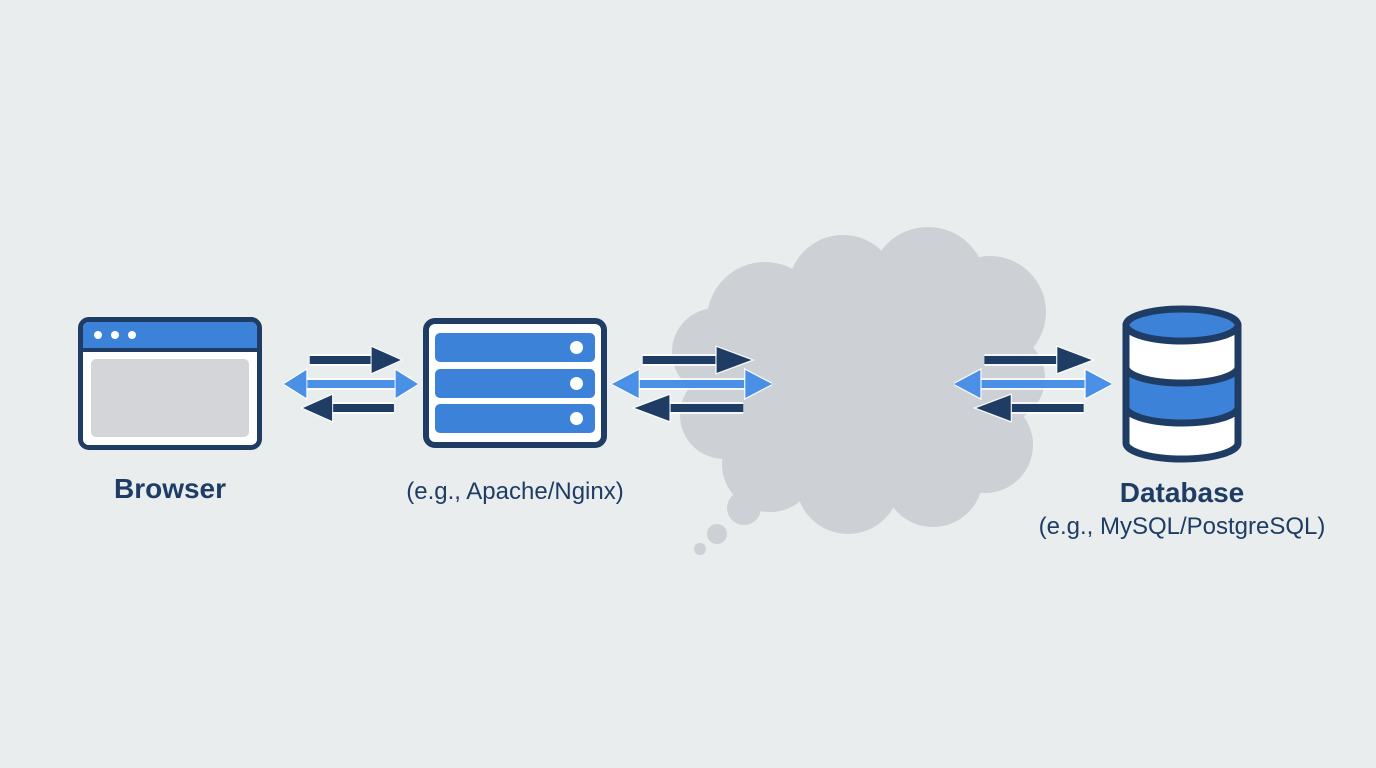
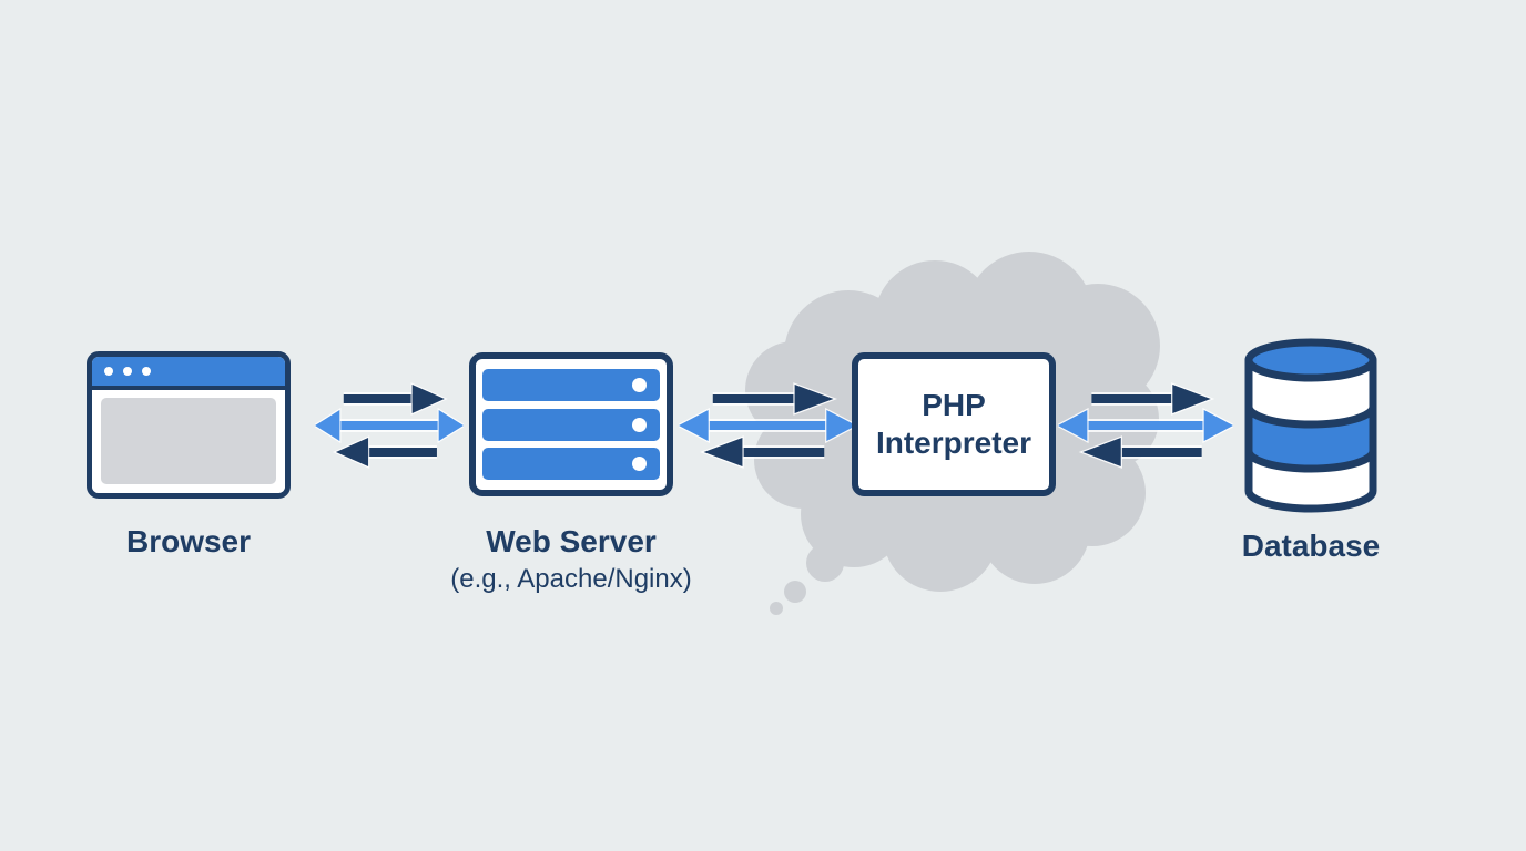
+ PHP
+ Interpreter
  Browser
+ Web Server
  (e.g., Apache/Nginx)
  Database
- (e.g., MySQL/PostgreSQL)
